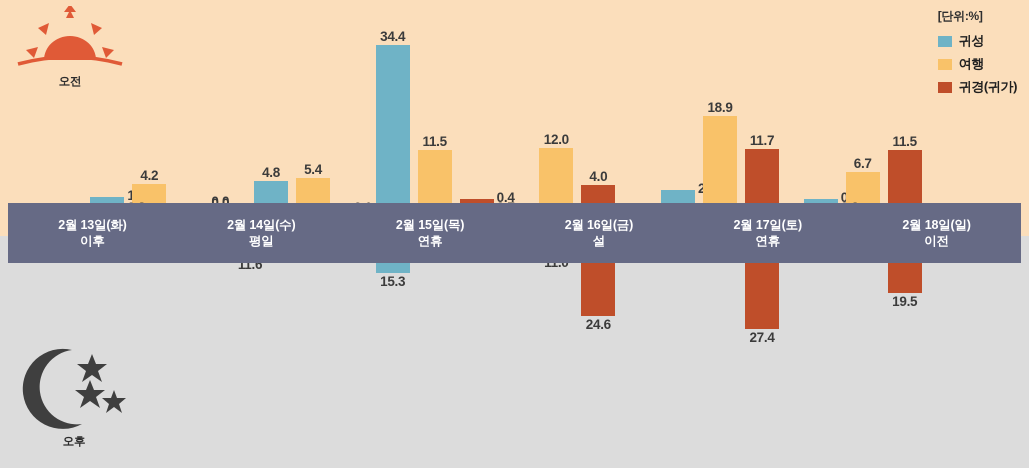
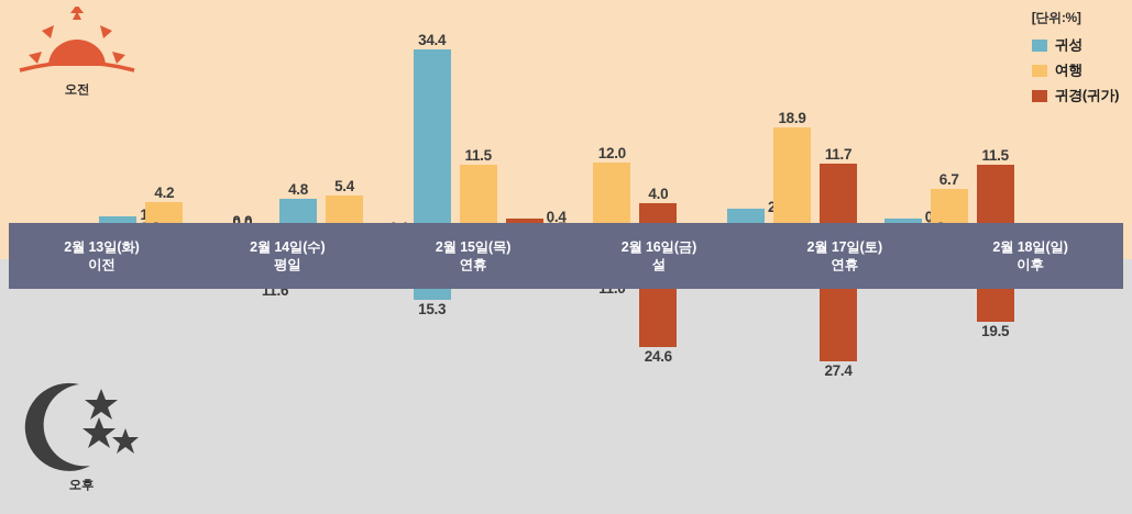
  오전
  오후
  [단위:%]
  귀성
  여행
  귀경(귀가)
  4.2
  0.0
  4.8
  5.4
  11.6
  34.4
  11.5
  0.4
  15.3
  12.0
  4.0
  24.6
  18.9
  11.7
  27.4
  6.7
  11.5
  19.5
  2월 13일(화)
- 이후
+ 이전
  2월 14일(수)
  평일
  2월 15일(목)
  연휴
  2월 16일(금)
  설
  2월 17일(토)
  연휴
  2월 18일(일)
- 이전
+ 이후
